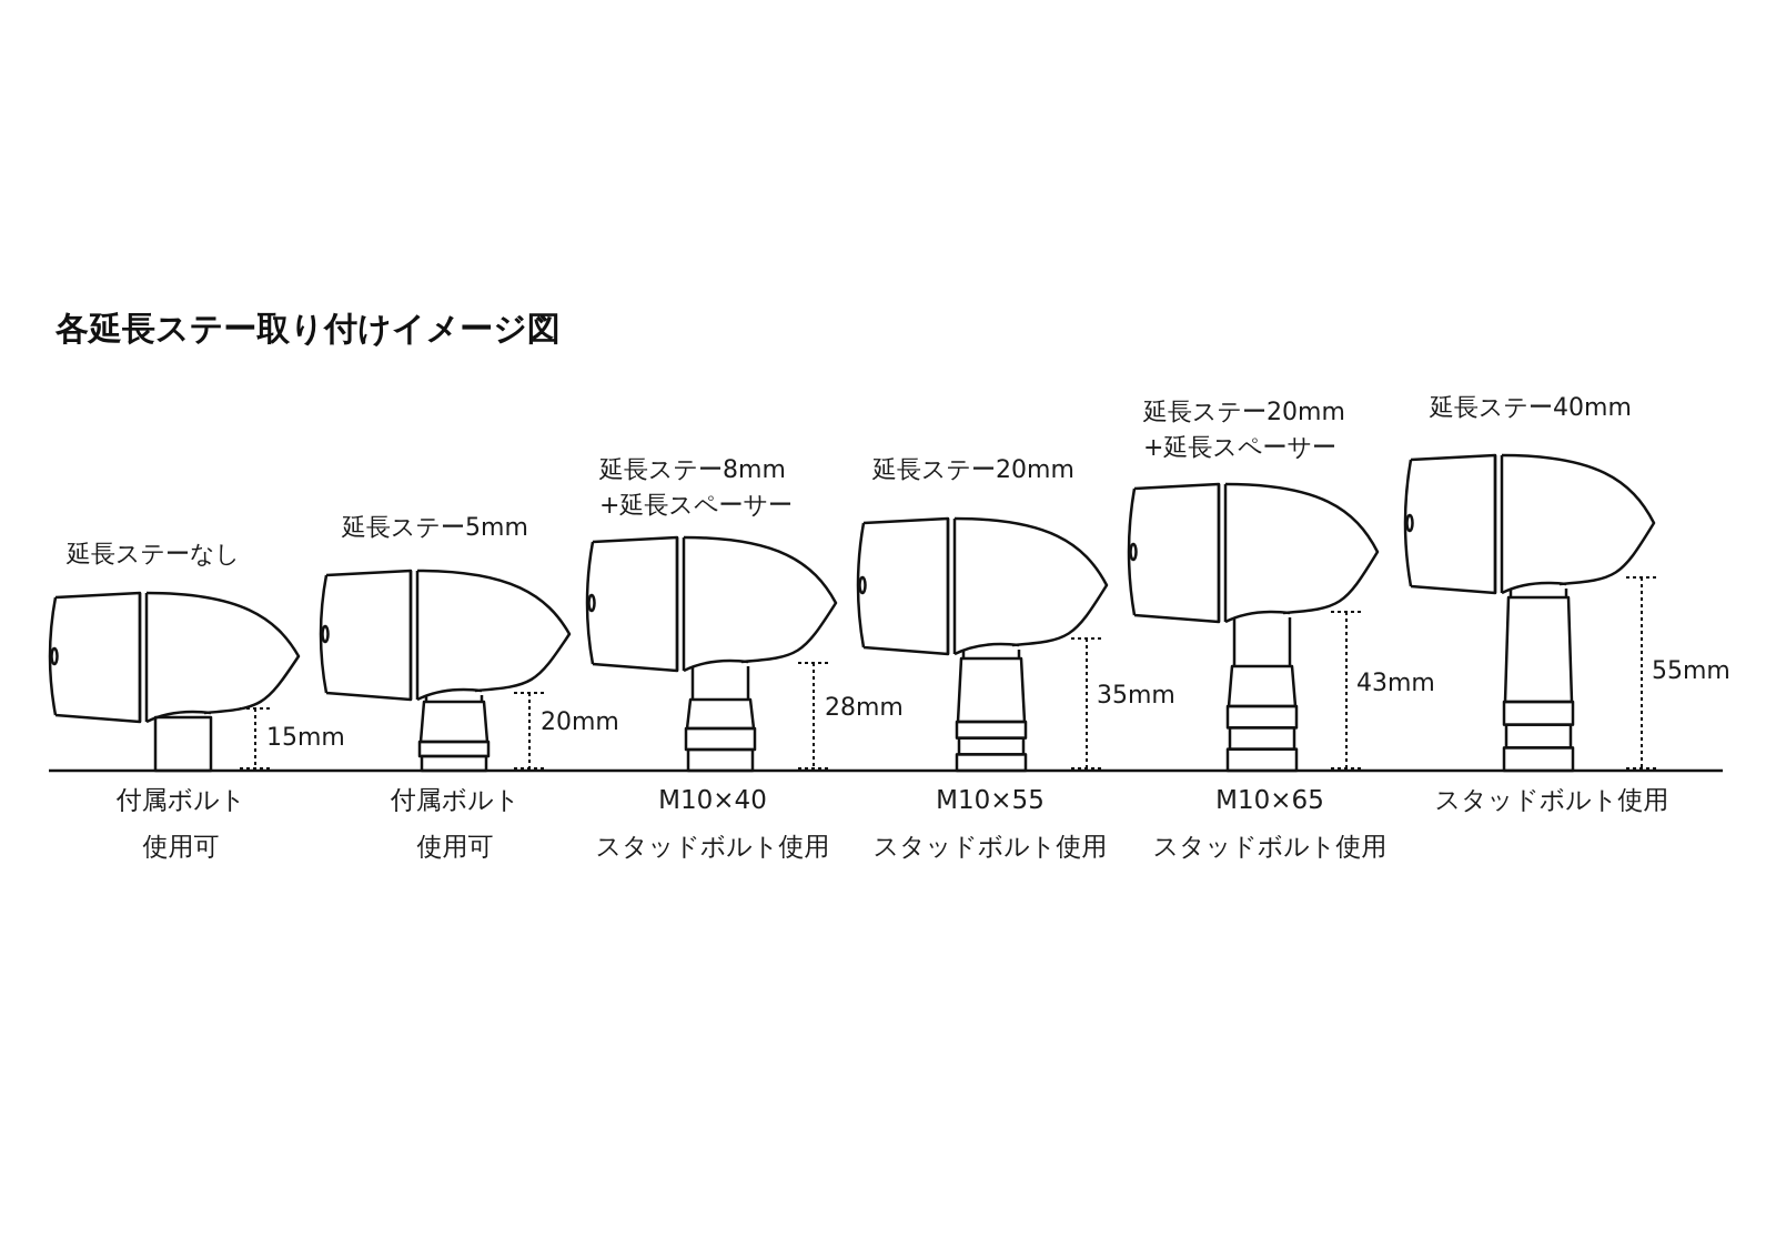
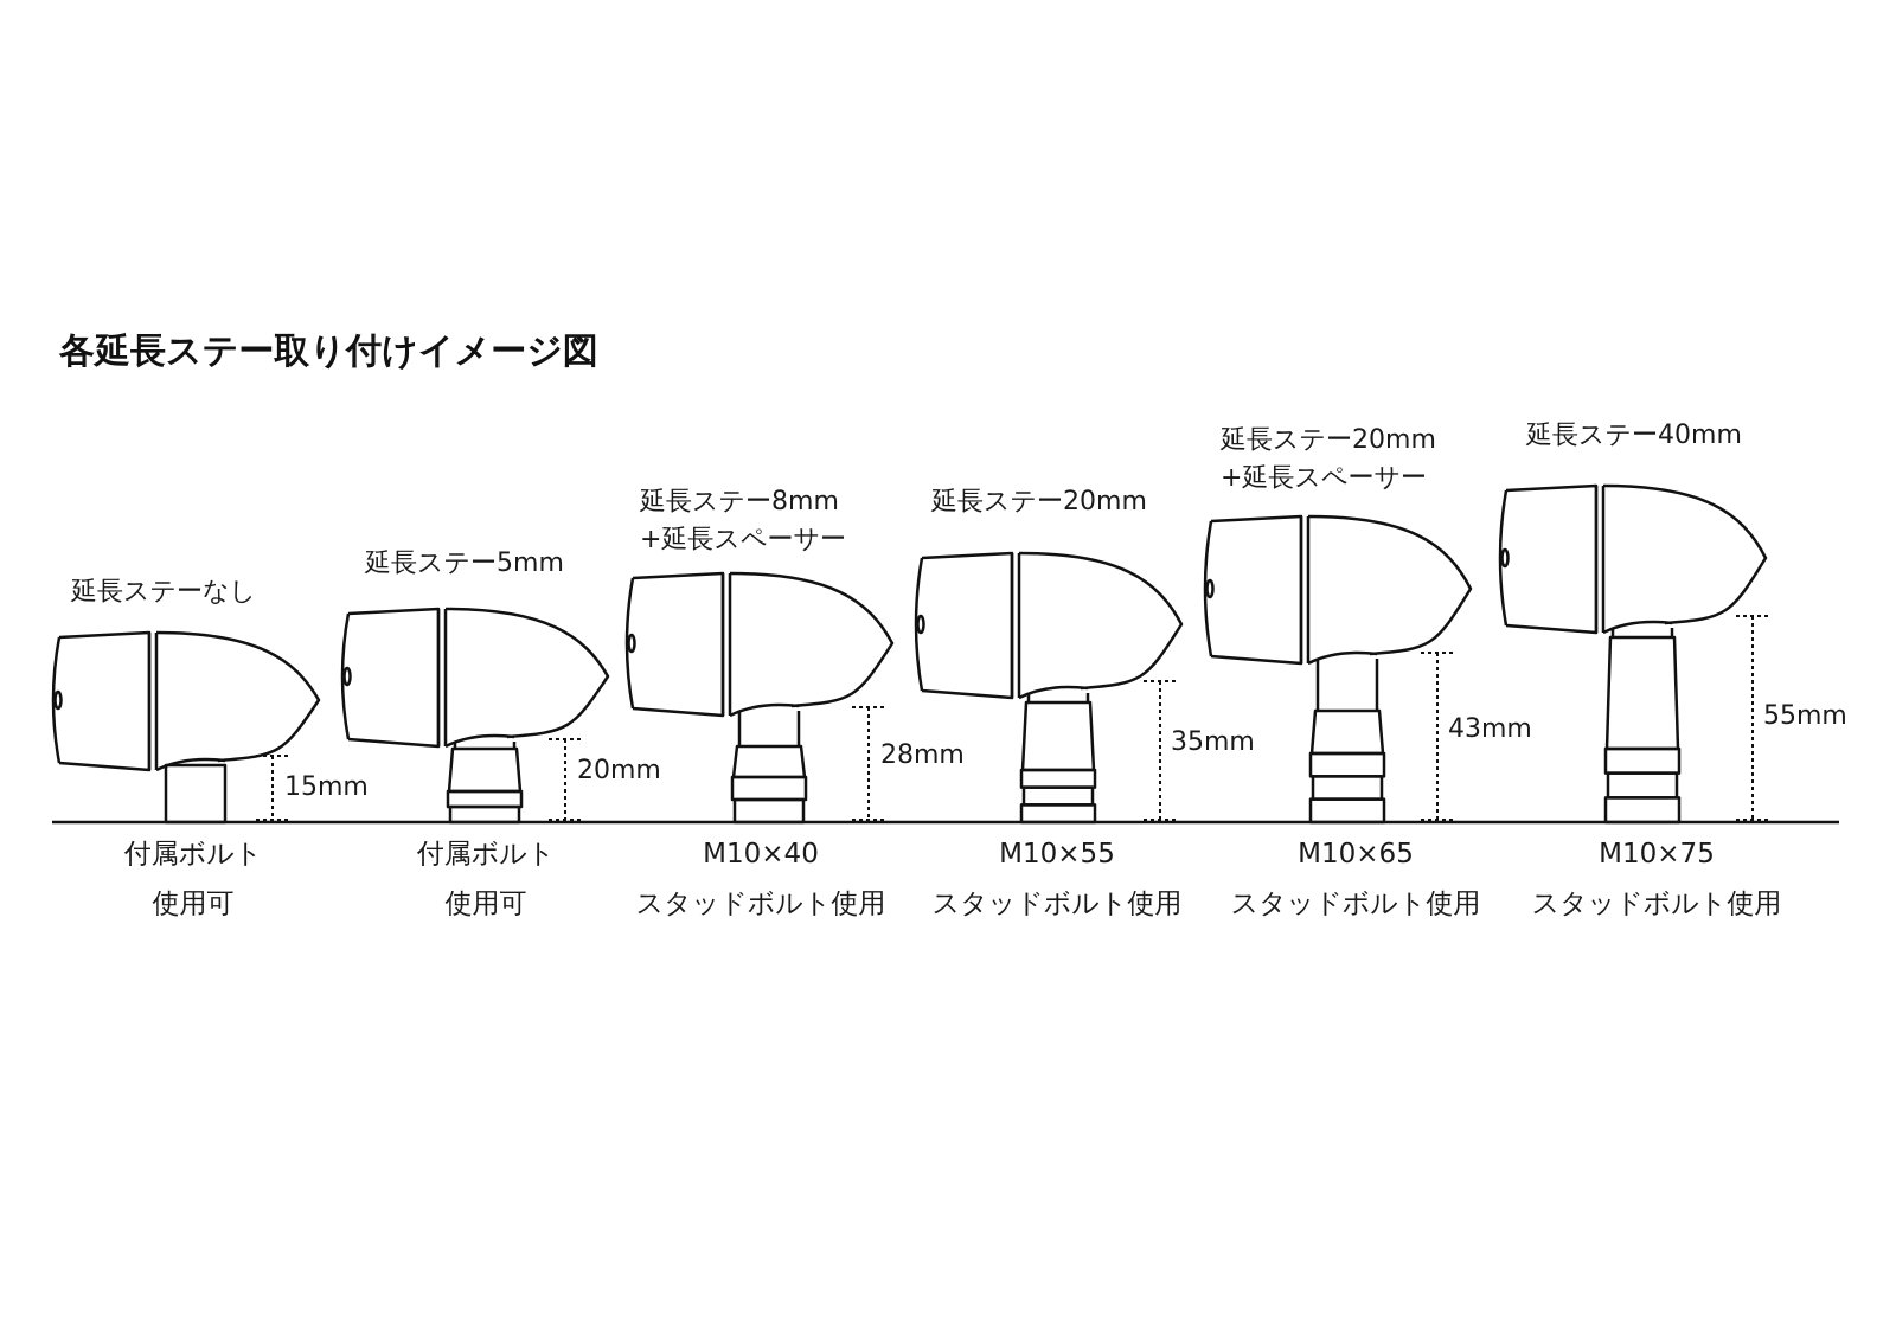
  各延長ステー取り付けイメージ図
  延長ステーなし
  15mm
  付属ボルト
  使用可
  延長ステー5mm
  20mm
  付属ボルト
  使用可
  延長ステー8mm
  +延長スペーサー
  28mm
  M10×40
  スタッドボルト使用
  延長ステー20mm
  35mm
  M10×55
  スタッドボルト使用
  延長ステー20mm
  +延長スペーサー
  43mm
  M10×65
  スタッドボルト使用
  延長ステー40mm
  55mm
+ M10×75
  スタッドボルト使用
